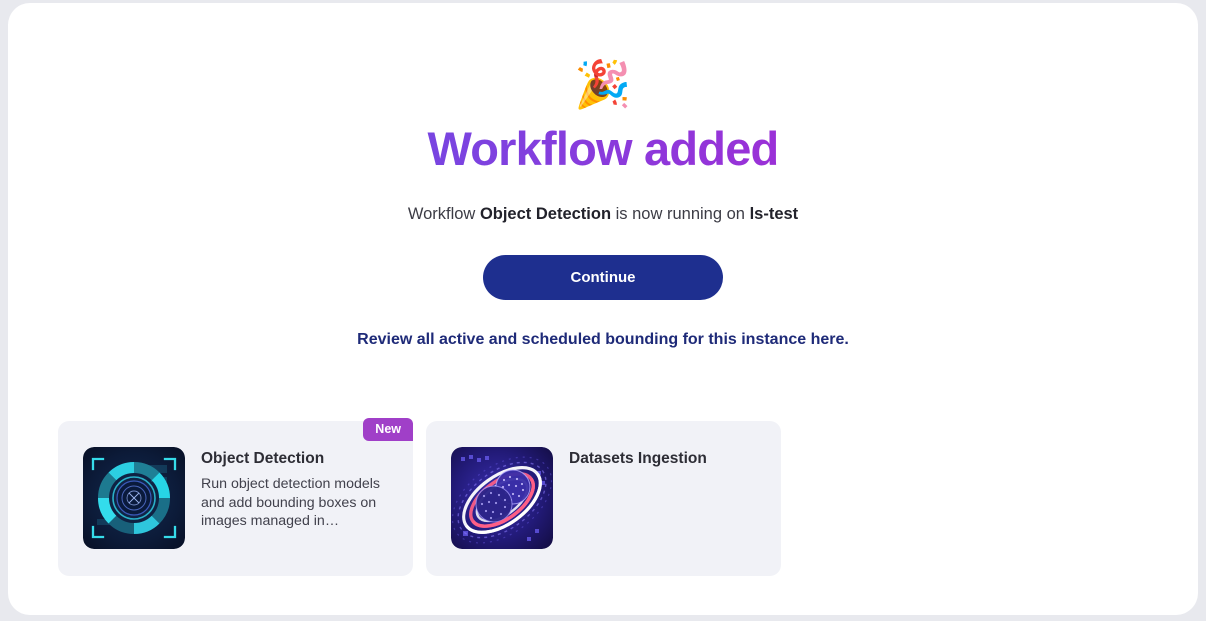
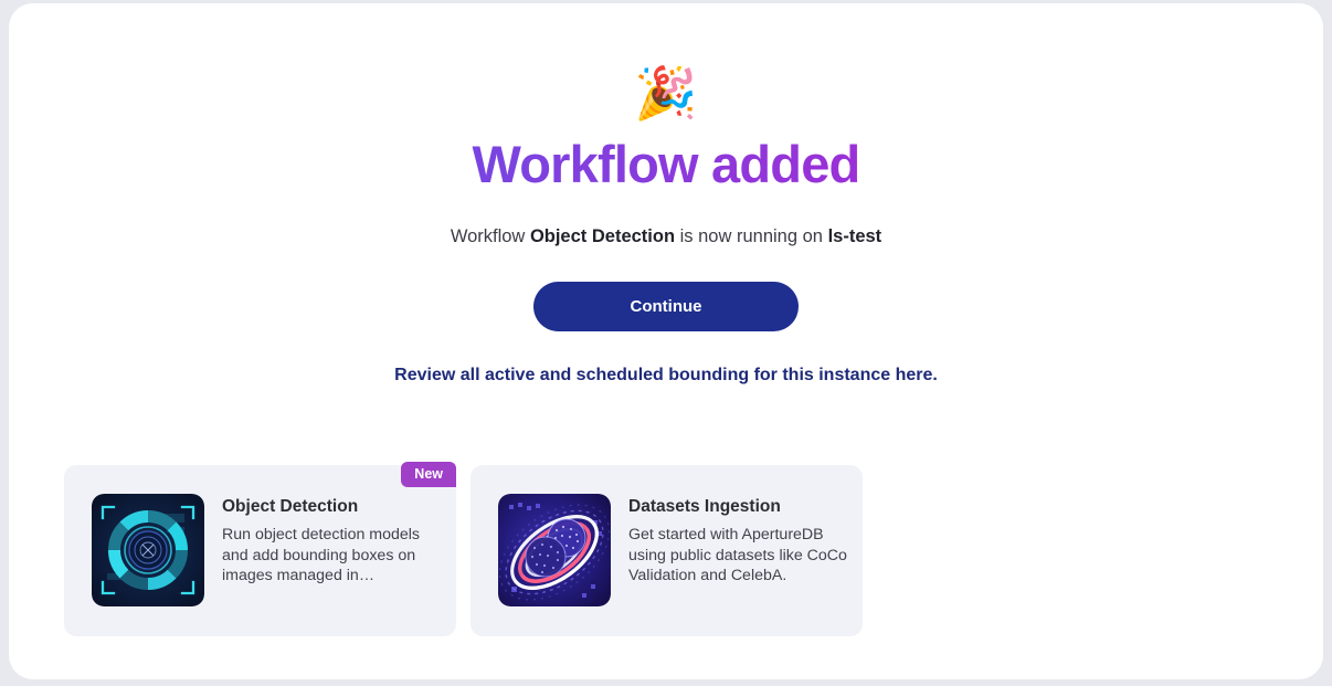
  🎉
  Workflow added
  Workflow Object Detection is now running on ls-test
  Continue
  Review all active and scheduled bounding for this instance here.
  New
  Object Detection
  Run object detection models and add bounding boxes on images managed in…
  Datasets Ingestion
+ Get started with ApertureDB using public datasets like CoCo Validation and CelebA.
